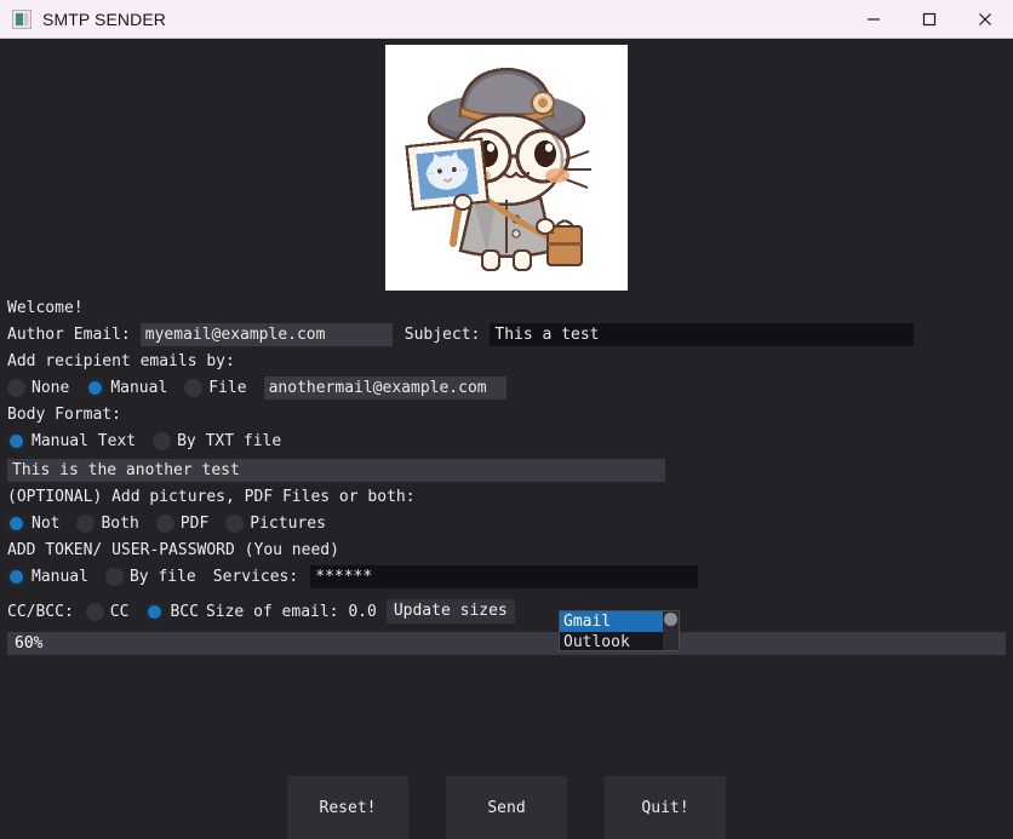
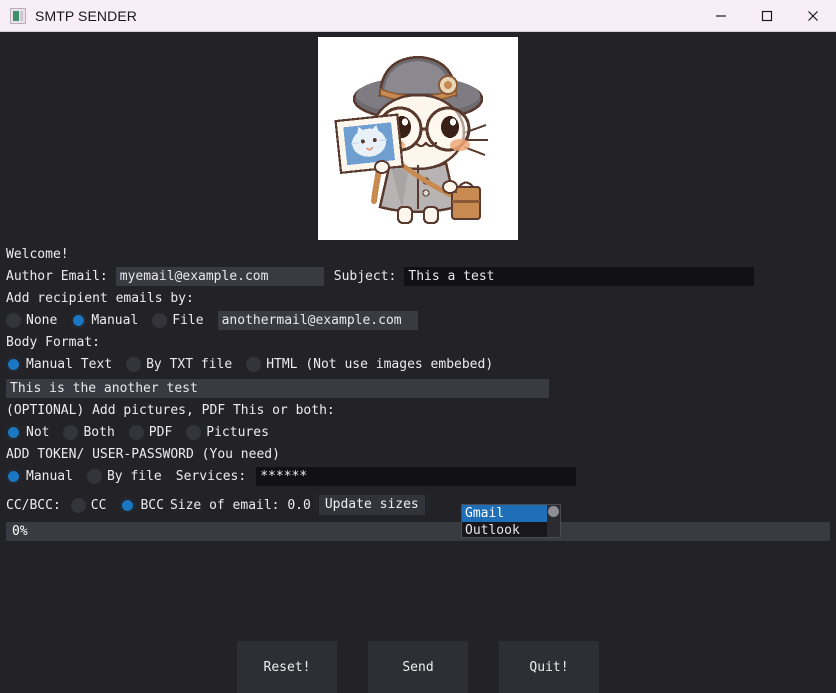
  SMTP SENDER
  Welcome!
  Author Email:
  myemail@example.com
  Subject:
  This a test
  Add recipient emails by:
  None
  Manual
  File
  anothermail@example.com
  Body Format:
  Manual Text
  By TXT file
+ HTML (Not use images embebed)
  This is the another test
- (OPTIONAL) Add pictures, PDF Files or both:
+ (OPTIONAL) Add pictures, PDF This or both:
  Not
  Both
  PDF
  Pictures
  ADD TOKEN/ USER-PASSWORD (You need)
  Manual
  By file
  Services:
  ******
  Gmail
  Outlook
  CC/BCC:
  CC
  BCC
  Size of email: 0.0
  Update sizes
- 60%
+ 0%
  Reset!
  Send
  Quit!
